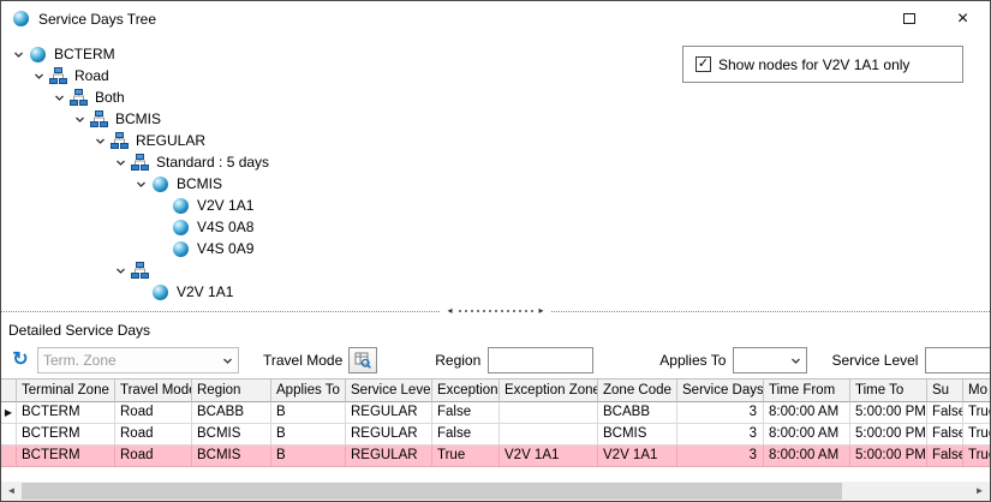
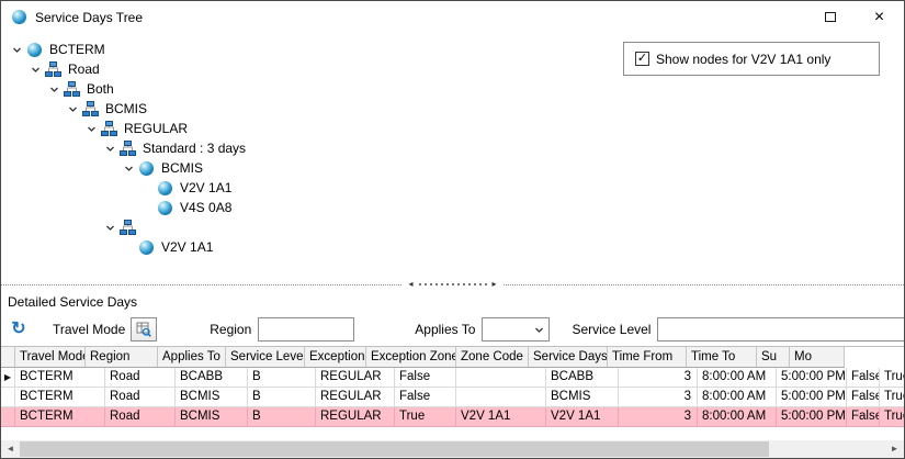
  Service Days Tree
  ×
  BCTERM
  Road
  Both
  BCMIS
  REGULAR
- Standard : 5 days
+ Standard : 3 days
  BCMIS
  V2V 1A1
  V4S 0A8
- V4S 0A9
  V2V 1A1
  ✓
  Show nodes for V2V 1A1 only
  ◂
  ▸
  Detailed Service Days
  ↻
- Term. Zone
  Travel Mode
  Region
  Applies To
  Service Level
- Terminal Zone
  Travel Mod
  Region
  Applies To
  Service Leve
  Exception
  Exception Zone
  Zone Code
  Service Days
  Time From
  Time To
  Su
  Mo
  ▶
  BCTERM
  Road
  BCABB
  B
  REGULAR
  False
  BCABB
  3
  8:00:00 AM
  5:00:00 PM
  False
  Tru
  BCTERM
  Road
  BCMIS
  B
  REGULAR
  False
  BCMIS
  3
  8:00:00 AM
  5:00:00 PM
  False
  Tru
  BCTERM
  Road
  BCMIS
  B
  REGULAR
  True
  V2V 1A1
  V2V 1A1
  3
  8:00:00 AM
  5:00:00 PM
  False
  Tru
  ◄
  ►
